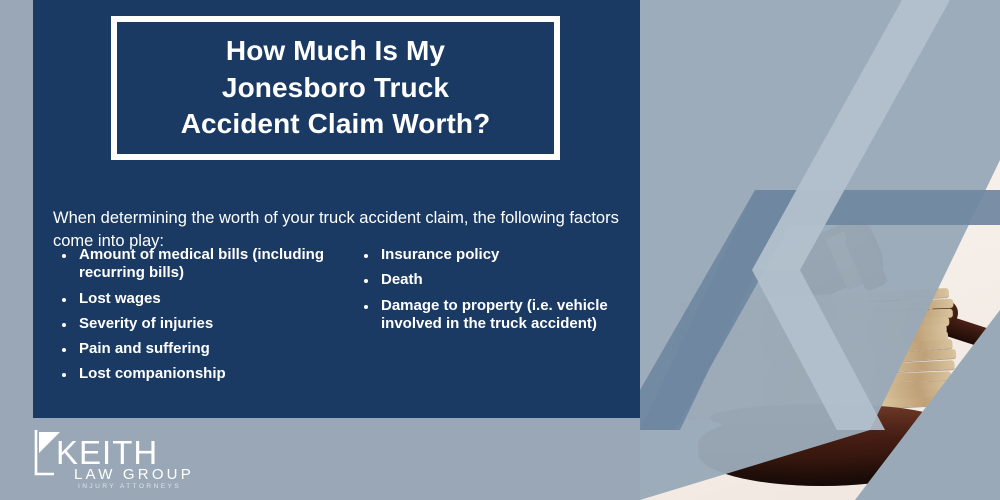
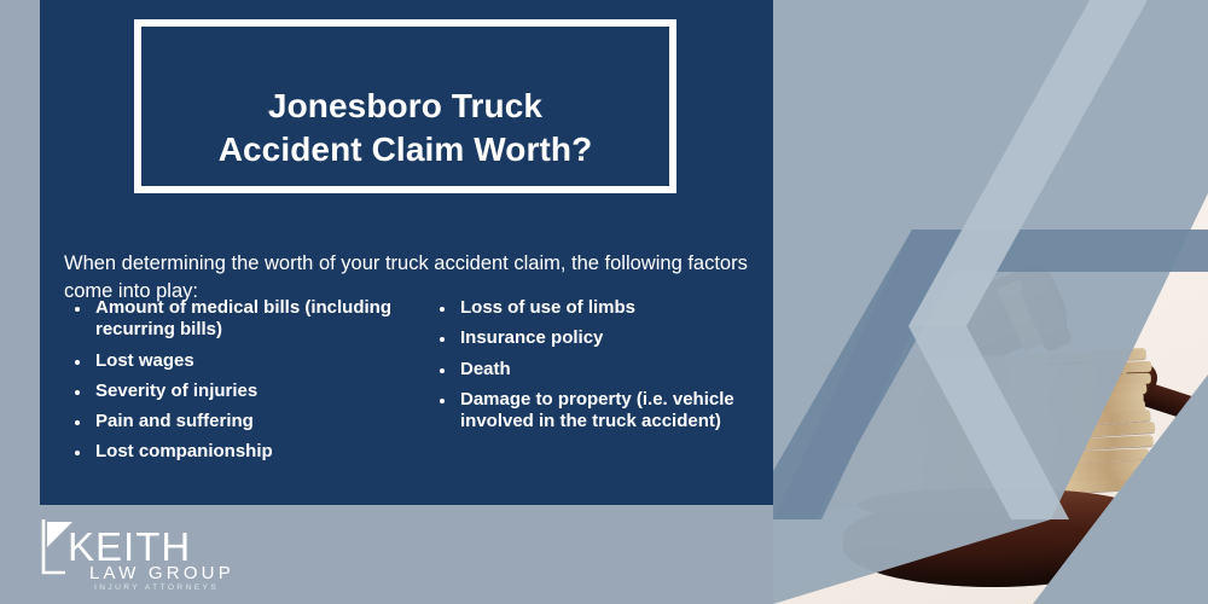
- How Much Is My
  Jonesboro Truck
  Accident Claim Worth?
  When determining the worth of your truck accident claim, the following factors come into play:
  Amount of medical bills (including recurring bills)
  Lost wages
  Severity of injuries
  Pain and suffering
  Lost companionship
+ Loss of use of limbs
  Insurance policy
  Death
  Damage to property (i.e. vehicle involved in the truck accident)
  KEITH
  LAW GROUP
